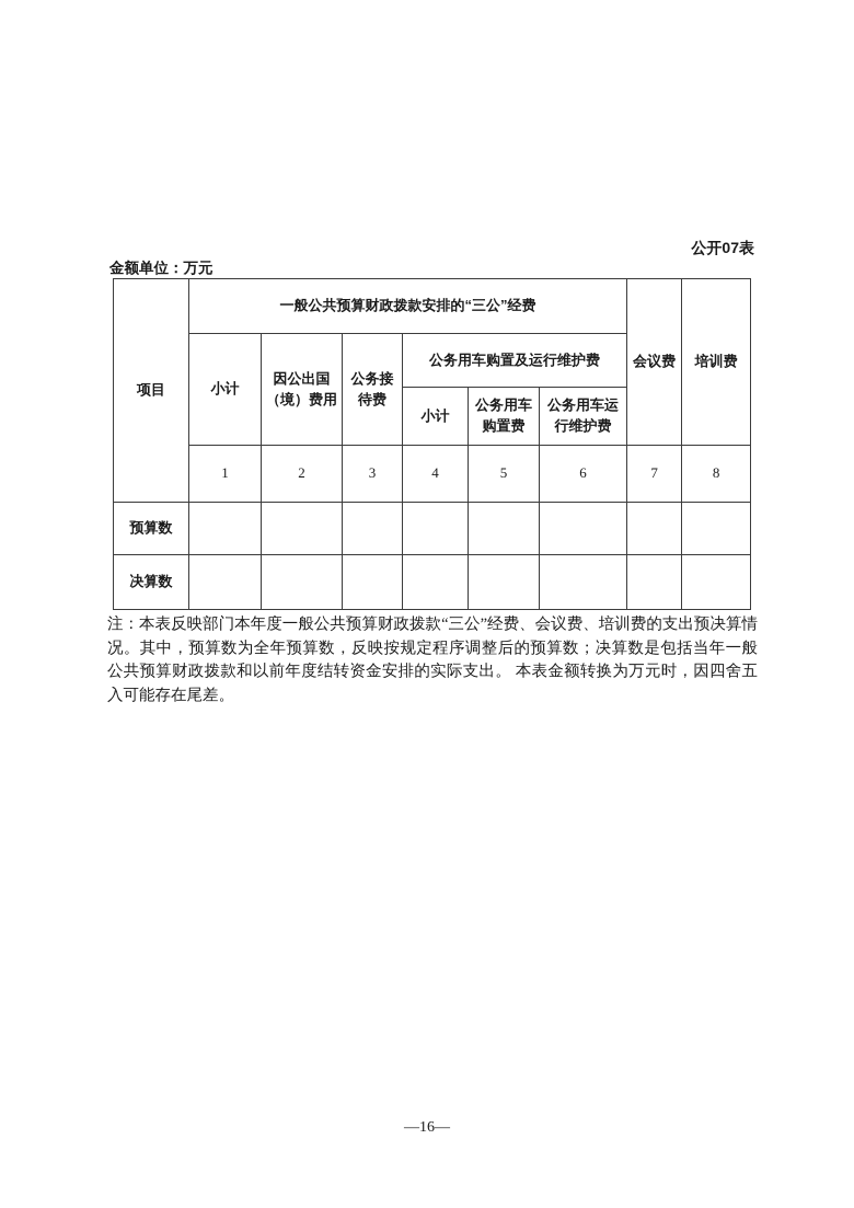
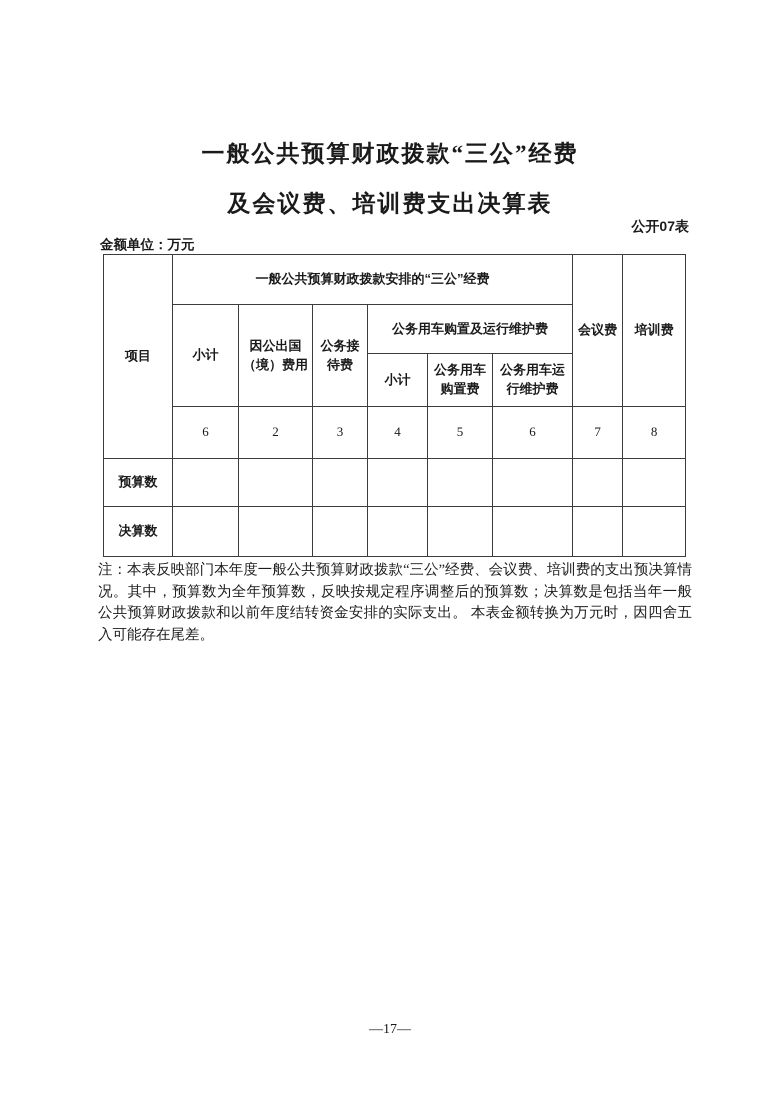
+ 一般公共预算财政拨款“三公”经费
+ 及会议费、培训费支出决算表
  公开07表
  金额单位：万元
  项目	一般公共预算财政拨款安排的“三公”经费	会议费	培训费
  小计	因公出国（境）费用	公务接待费	公务用车购置及运行维护费
  小计	公务用车购置费	公务用车运行维护费
- 1	2	3	4	5	6	7	8
+ 6	2	3	4	5	6	7	8
  预算数
  决算数
  注：本表反映部门本年度一般公共预算财政拨款“三公”经费、会议费、培训费的支出预决算情况。其中，预算数为全年预算数，反映按规定程序调整后的预算数；决算数是包括当年一般公共预算财政拨款和以前年度结转资金安排的实际支出。 本表金额转换为万元时，因四舍五入可能存在尾差。
- —16—
+ —17—
